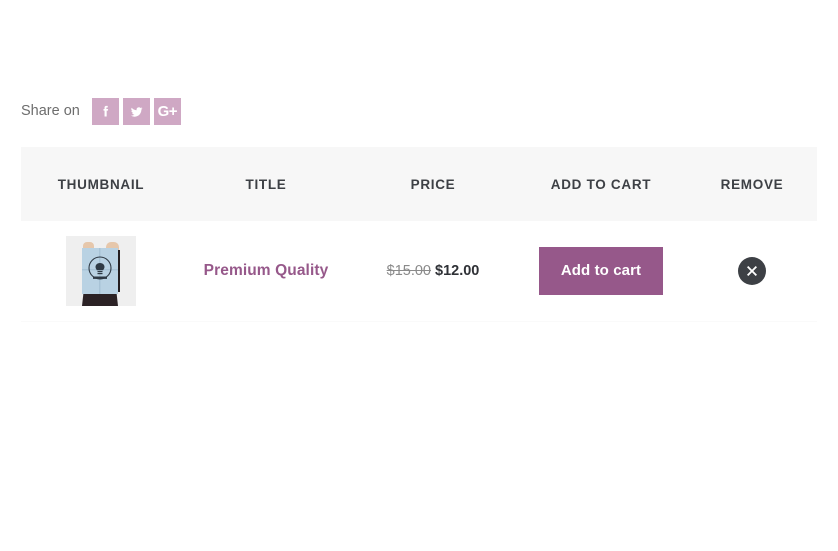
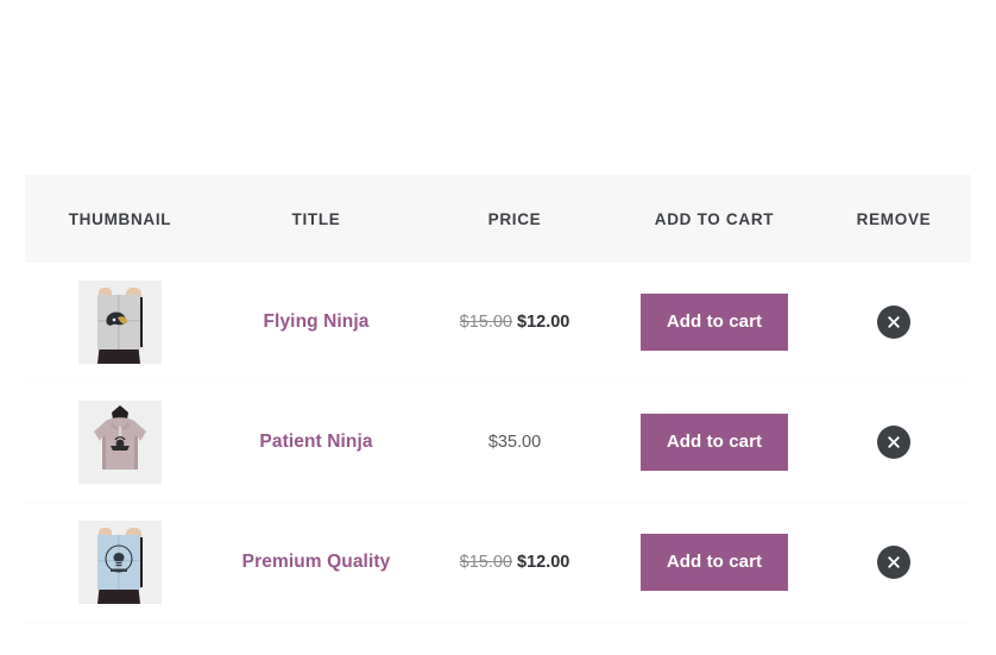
- Share on
- G+
  THUMBNAIL	TITLE	PRICE	ADD TO CART	REMOVE
+ 	Flying Ninja	$15.00 $12.00	Add to cart
+ 	Patient Ninja	$35.00	Add to cart
  	Premium Quality	$15.00 $12.00	Add to cart
